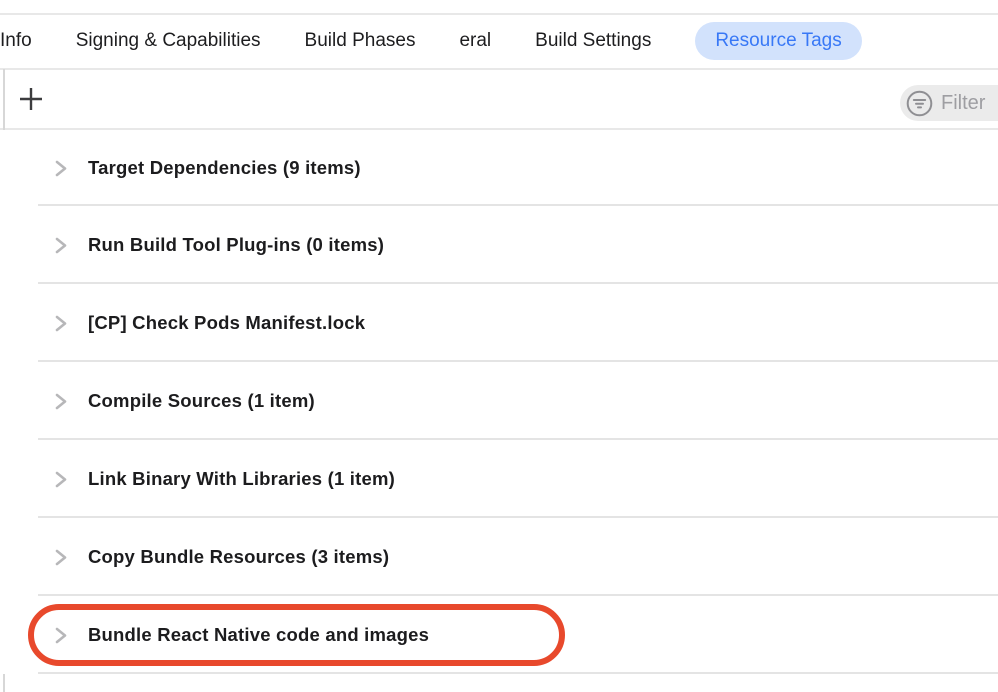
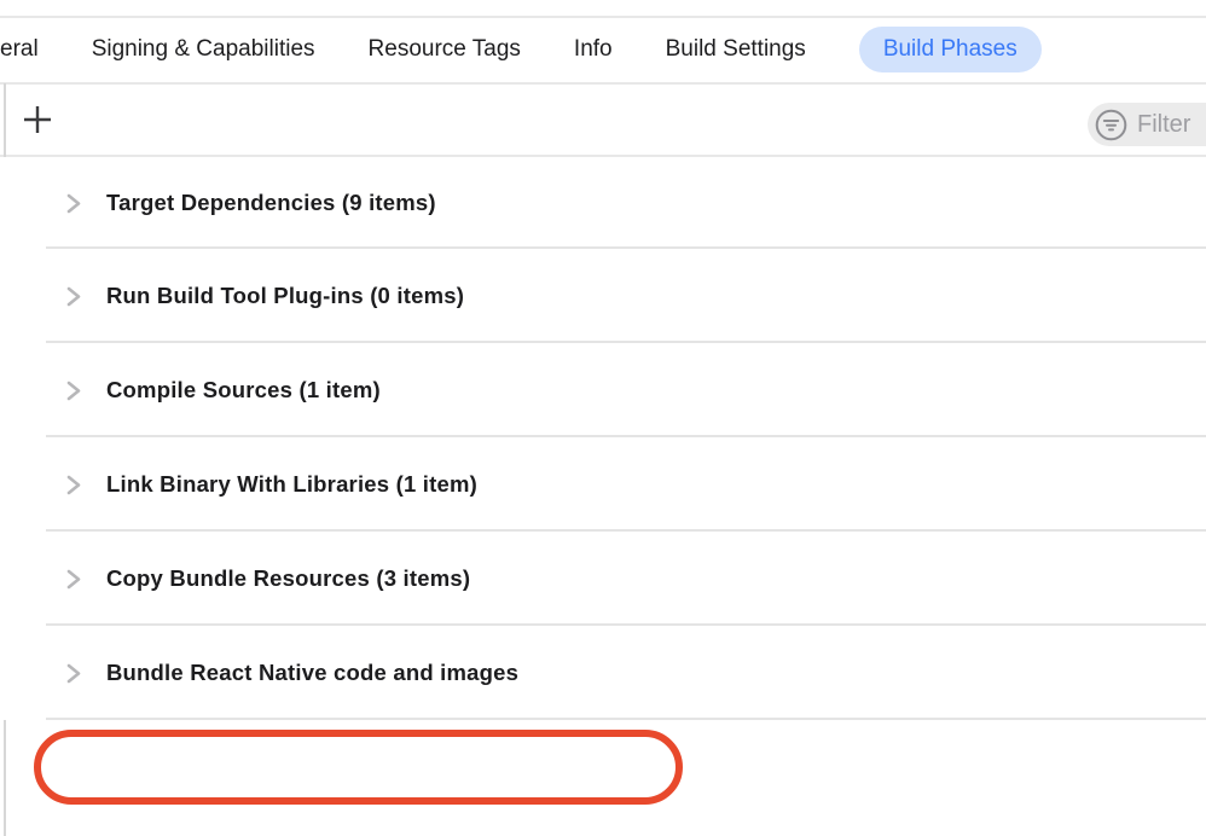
- Info
+ eral
  Signing & Capabilities
- Build Phases
+ Resource Tags
- eral
+ Info
  Build Settings
- Resource Tags
+ Build Phases
  Filter
  Target Dependencies (9 items)
  Run Build Tool Plug-ins (0 items)
- [CP] Check Pods Manifest.lock
  Compile Sources (1 item)
  Link Binary With Libraries (1 item)
  Copy Bundle Resources (3 items)
  Bundle React Native code and images
